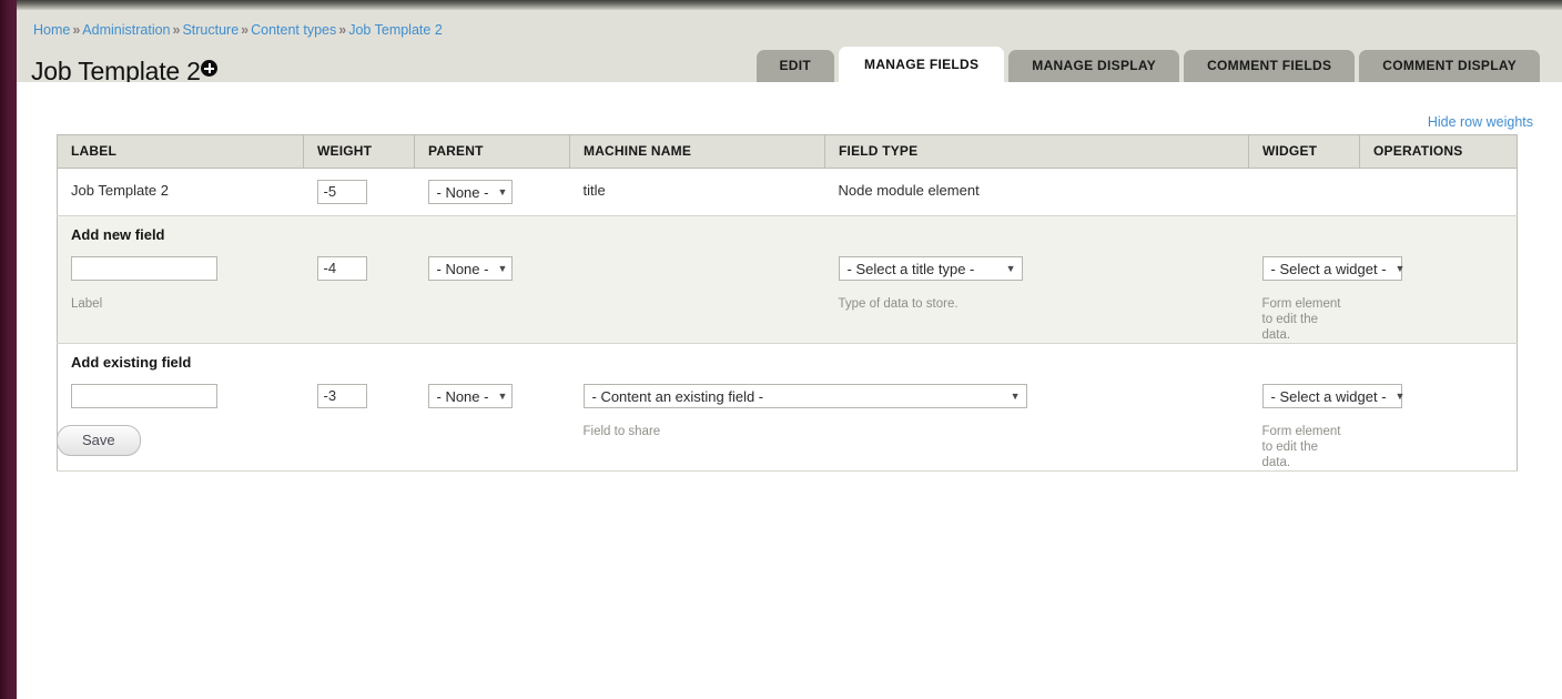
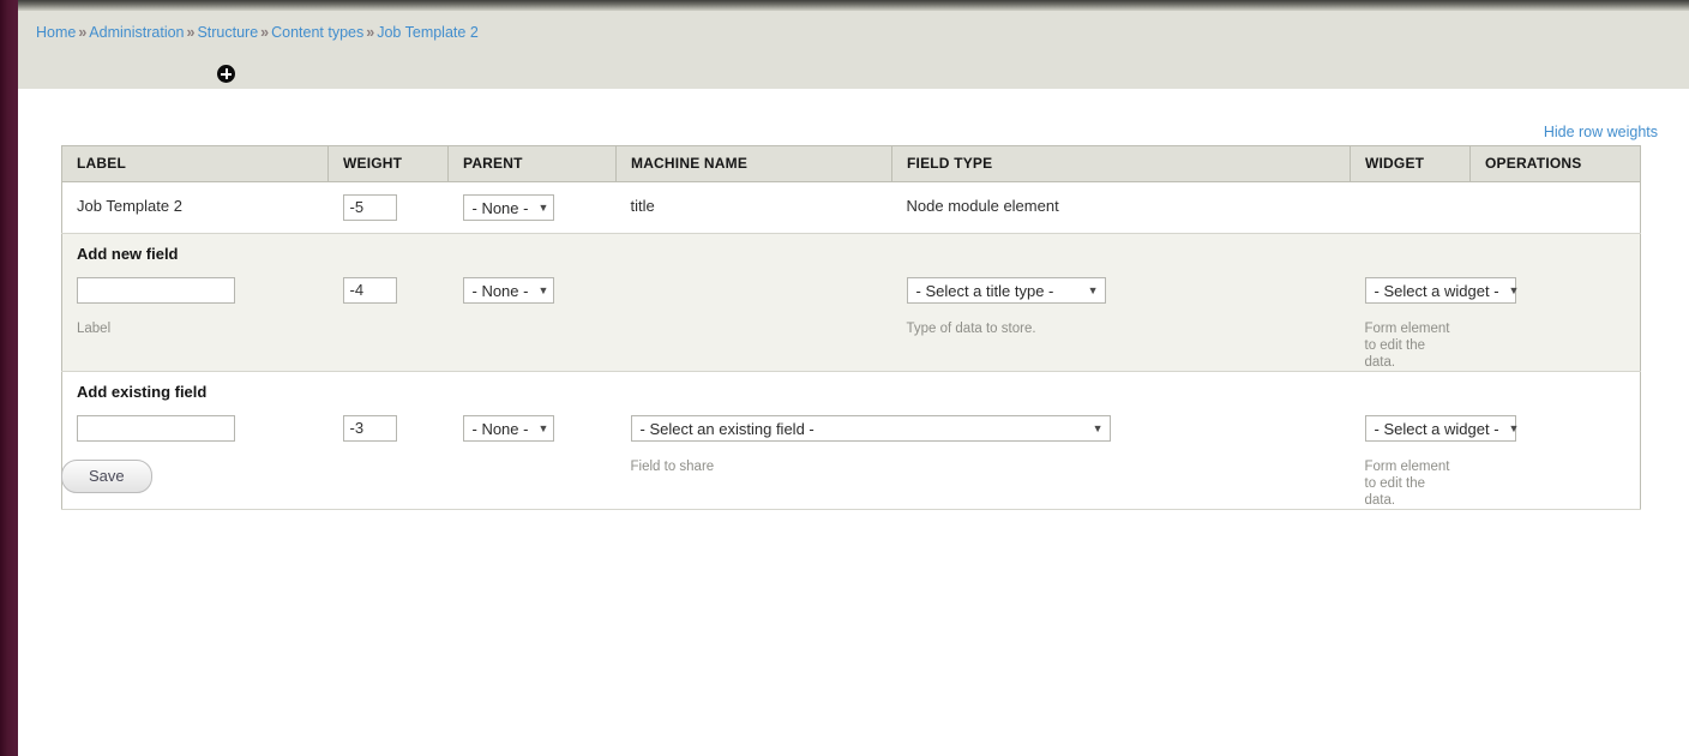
  Home » Administration » Structure » Content types » Job Template 2
- Job Template 2
- EDIT
- MANAGE FIELDS
- MANAGE DISPLAY
- COMMENT FIELDS
- COMMENT DISPLAY
  Hide row weights
  LABEL	WEIGHT	PARENT	MACHINE NAME	FIELD TYPE	WIDGET	OPERATIONS
  Job Template 2	-5	- None - ▼	title	Node module element
  Add new field Label	-4	- None - ▼		- Select a title type - ▼ Type of data to store.	- Select a widget - ▼ Form element to edit the data.
- Add existing field	-3	- None - ▼	- Content an existing field - ▼ Field to share	- Select a widget - ▼ Form element to edit the data.
+ Add existing field	-3	- None - ▼	- Select an existing field - ▼ Field to share	- Select a widget - ▼ Form element to edit the data.
  Save
